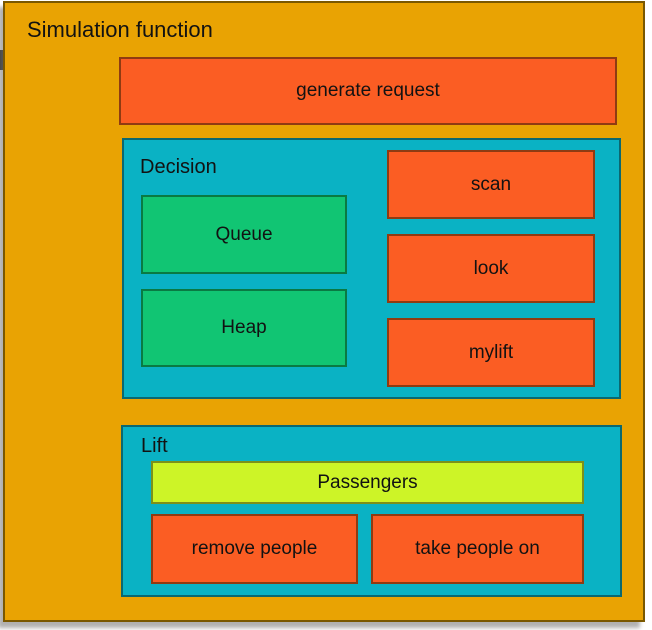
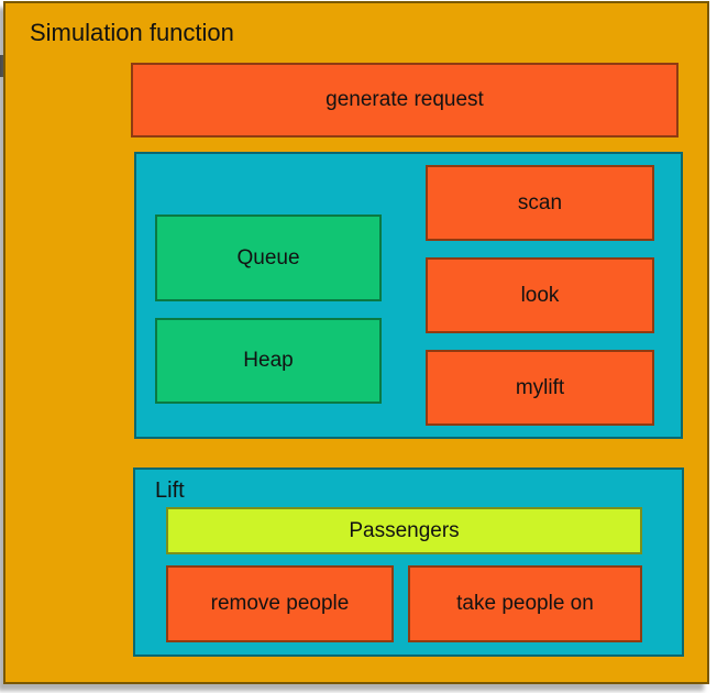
  Simulation function
  generate request
- Decision
  Queue
  Heap
  scan
  look
  mylift
  Lift
  Passengers
  remove people
  take people on
